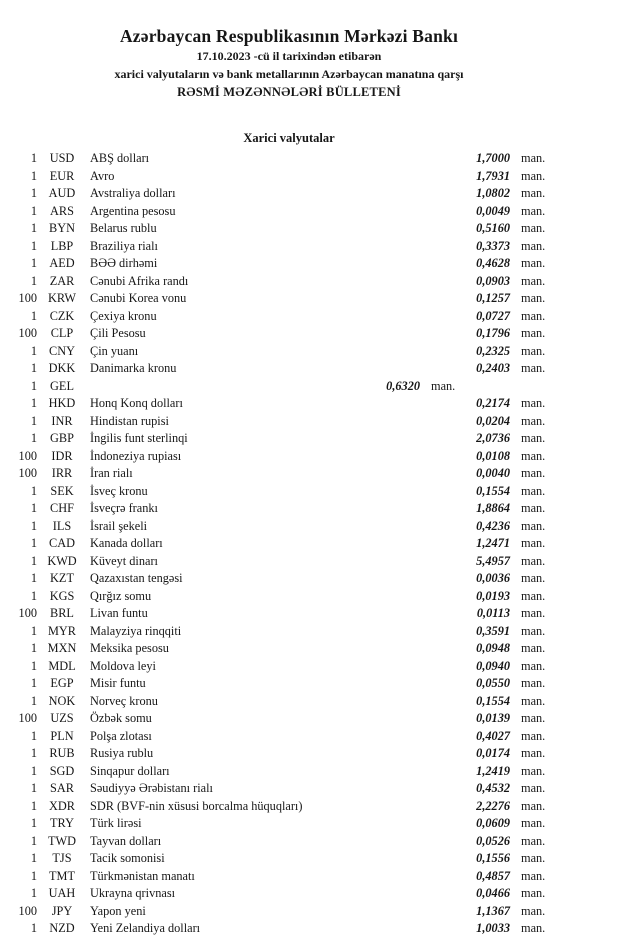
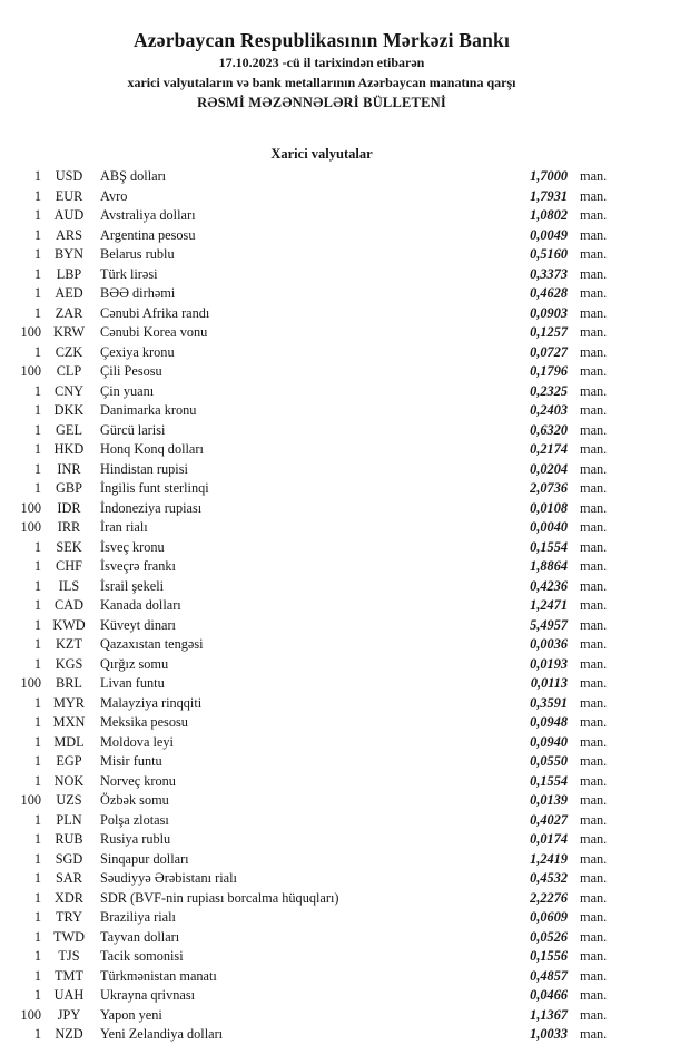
  Azərbaycan Respublikasının Mərkəzi Bankı
  17.10.2023 -cü il tarixindən etibarən
  xarici valyutaların və bank metallarının Azərbaycan manatına qarşı
  RƏSMİ MƏZƏNNƏLƏRİ BÜLLETENİ
  Xarici valyutalar
  1
  USD
  ABŞ dolları
  1,7000
  man.
  1
  EUR
  Avro
  1,7931
  man.
  1
  AUD
  Avstraliya dolları
  1,0802
  man.
  1
  ARS
  Argentina pesosu
  0,0049
  man.
  1
  BYN
  Belarus rublu
  0,5160
  man.
  1
  LBP
- Braziliya rialı
+ Türk lirəsi
  0,3373
  man.
  1
  AED
  BƏƏ dirhəmi
  0,4628
  man.
  1
  ZAR
  Cənubi Afrika randı
  0,0903
  man.
  100
  KRW
  Cənubi Korea vonu
  0,1257
  man.
  1
  CZK
  Çexiya kronu
  0,0727
  man.
  100
  CLP
  Çili Pesosu
  0,1796
  man.
  1
  CNY
  Çin yuanı
  0,2325
  man.
  1
  DKK
  Danimarka kronu
  0,2403
  man.
  1
  GEL
+ Gürcü larisi
  0,6320
  man.
  1
  HKD
  Honq Konq dolları
  0,2174
  man.
  1
  INR
  Hindistan rupisi
  0,0204
  man.
  1
  GBP
  İngilis funt sterlinqi
  2,0736
  man.
  100
  IDR
  İndoneziya rupiası
  0,0108
  man.
  100
  IRR
  İran rialı
  0,0040
  man.
  1
  SEK
  İsveç kronu
  0,1554
  man.
  1
  CHF
  İsveçrə frankı
  1,8864
  man.
  1
  ILS
  İsrail şekeli
  0,4236
  man.
  1
  CAD
  Kanada dolları
  1,2471
  man.
  1
  KWD
  Küveyt dinarı
  5,4957
  man.
  1
  KZT
  Qazaxıstan tengəsi
  0,0036
  man.
  1
  KGS
  Qırğız somu
  0,0193
  man.
  100
  BRL
  Livan funtu
  0,0113
  man.
  1
  MYR
  Malayziya rinqqiti
  0,3591
  man.
  1
  MXN
  Meksika pesosu
  0,0948
  man.
  1
  MDL
  Moldova leyi
  0,0940
  man.
  1
  EGP
  Misir funtu
  0,0550
  man.
  1
  NOK
  Norveç kronu
  0,1554
  man.
  100
  UZS
  Özbək somu
  0,0139
  man.
  1
  PLN
  Polşa zlotası
  0,4027
  man.
  1
  RUB
  Rusiya rublu
  0,0174
  man.
  1
  SGD
  Sinqapur dolları
  1,2419
  man.
  1
  SAR
  Səudiyyə Ərəbistanı rialı
  0,4532
  man.
  1
  XDR
- SDR (BVF-nin xüsusi borcalma hüquqları)
+ SDR (BVF-nin rupiası borcalma hüquqları)
  2,2276
  man.
  1
  TRY
- Türk lirəsi
+ Braziliya rialı
  0,0609
  man.
  1
  TWD
  Tayvan dolları
  0,0526
  man.
  1
  TJS
  Tacik somonisi
  0,1556
  man.
  1
  TMT
  Türkmənistan manatı
  0,4857
  man.
  1
  UAH
  Ukrayna qrivnası
  0,0466
  man.
  100
  JPY
  Yapon yeni
  1,1367
  man.
  1
  NZD
  Yeni Zelandiya dolları
  1,0033
  man.
